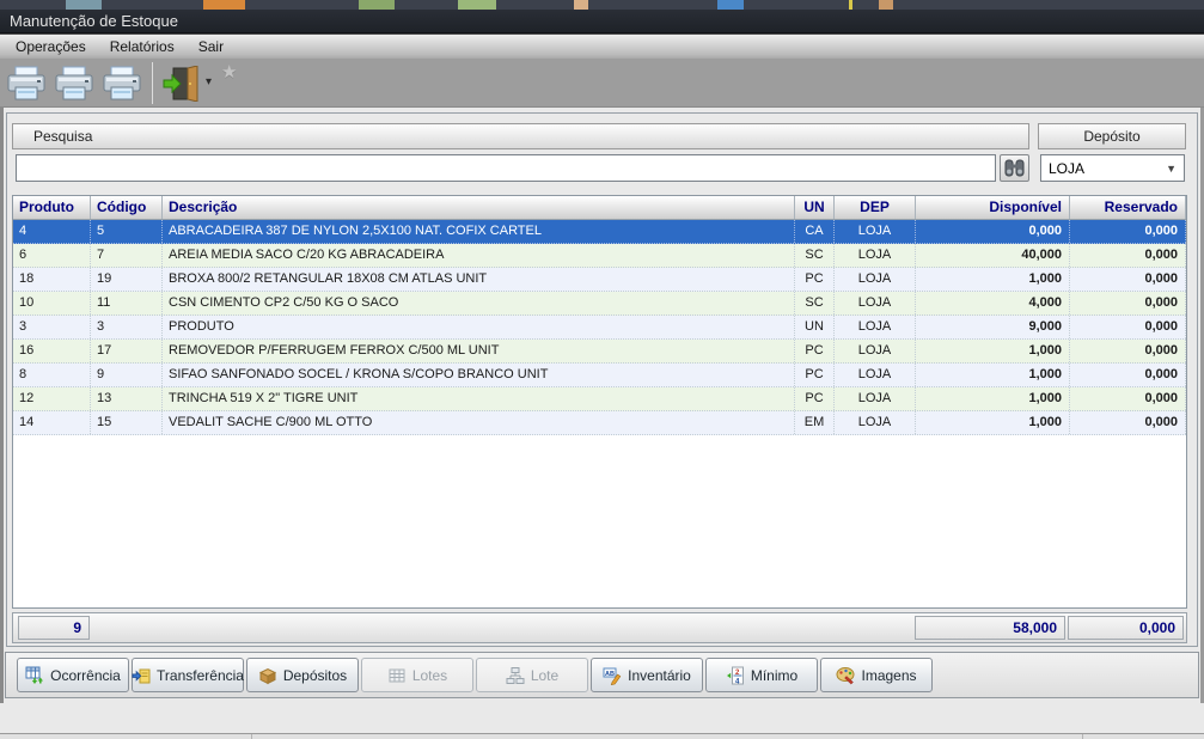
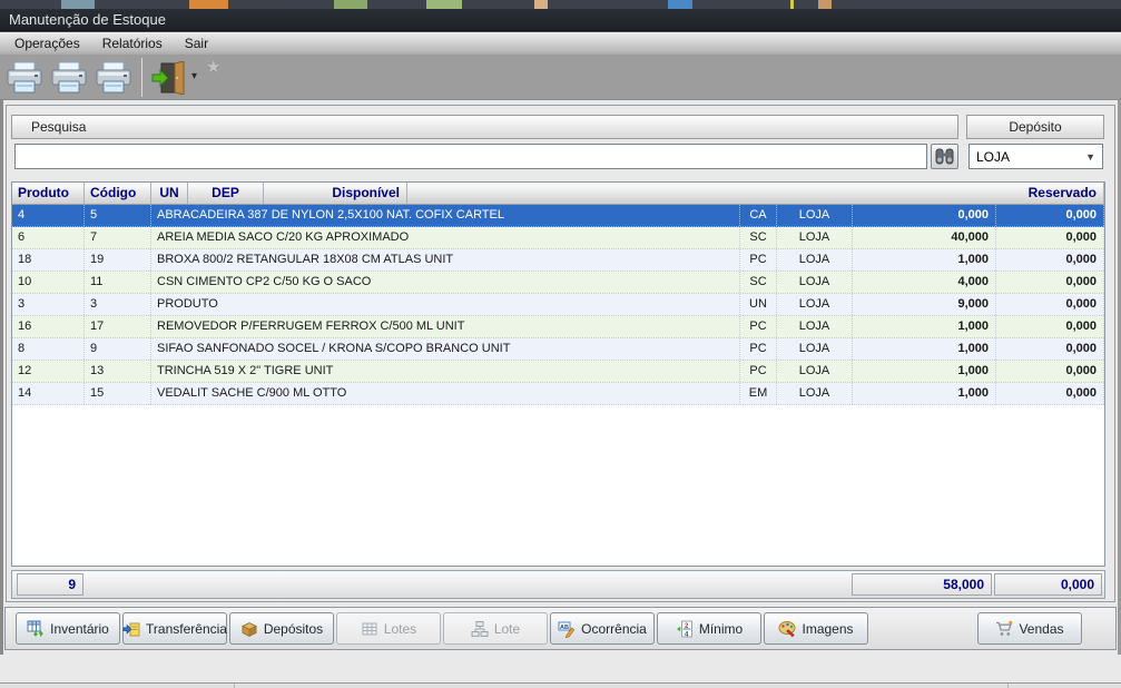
  Manutenção de Estoque
  Operações
  Relatórios
  Sair
  ▾
  ★
  Pesquisa
  Depósito
  LOJA
  ▼
  Produto
  Código
- Descrição
  UN
  DEP
  Disponível
  Reservado
  4
  5
  ABRACADEIRA 387 DE NYLON 2,5X100 NAT. COFIX CARTEL
  CA
  LOJA
  0,000
  0,000
  6
  7
- AREIA MEDIA SACO C/20 KG ABRACADEIRA
+ AREIA MEDIA SACO C/20 KG APROXIMADO
  SC
  LOJA
  40,000
  0,000
  18
  19
  BROXA 800/2 RETANGULAR 18X08 CM ATLAS UNIT
  PC
  LOJA
  1,000
  0,000
  10
  11
  CSN CIMENTO CP2 C/50 KG O SACO
  SC
  LOJA
  4,000
  0,000
  3
  3
  PRODUTO
  UN
  LOJA
  9,000
  0,000
  16
  17
  REMOVEDOR P/FERRUGEM FERROX C/500 ML UNIT
  PC
  LOJA
  1,000
  0,000
  8
  9
  SIFAO SANFONADO SOCEL / KRONA S/COPO BRANCO UNIT
  PC
  LOJA
  1,000
  0,000
  12
  13
  TRINCHA 519 X 2" TIGRE UNIT
  PC
  LOJA
  1,000
  0,000
  14
  15
  VEDALIT SACHE C/900 ML OTTO
  EM
  LOJA
  1,000
  0,000
  9
  58,000
  0,000
- Ocorrência
+ Inventário
  Transferência
  Depósitos
  Lotes
  Lote
- Inventário
+ Ocorrência
  Mínimo
  Imagens
+ Vendas
